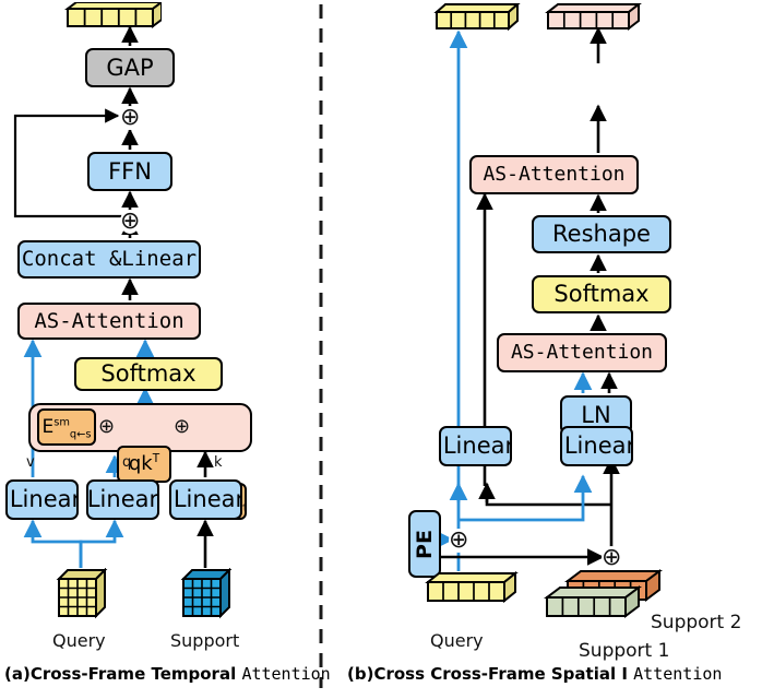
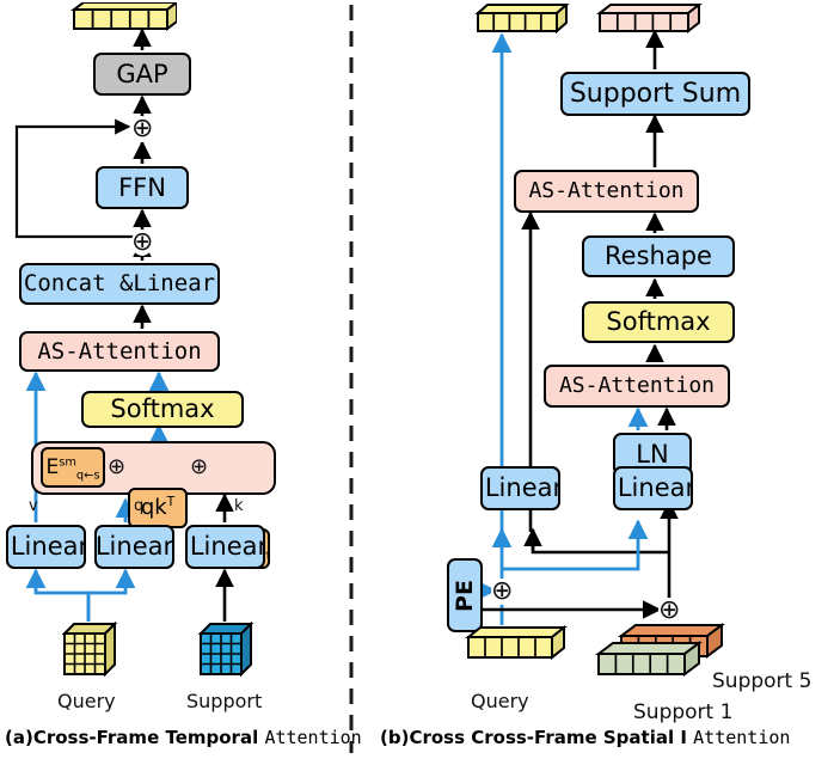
  GAP
  FFN
  Concat &Linear
  AS-Attention
  Softmax
  Esmq←s
  ⊕
  qkT
  ⊕
  v
  q
  k
  Linear
  Linear
  Linear
  ⊕
  ⊕
  Query
  Support
+ Support Sum
  AS-Attention
  Reshape
  Softmax
  AS-Attention
  LN
  Linear
  Linear
  ⊕
  ⊕
  Query
- Support 2
+ Support 5
  Support 1
  (a)Cross-Frame Temporal Attention
  (b)Cross Cross-Frame Spatial I Attention
